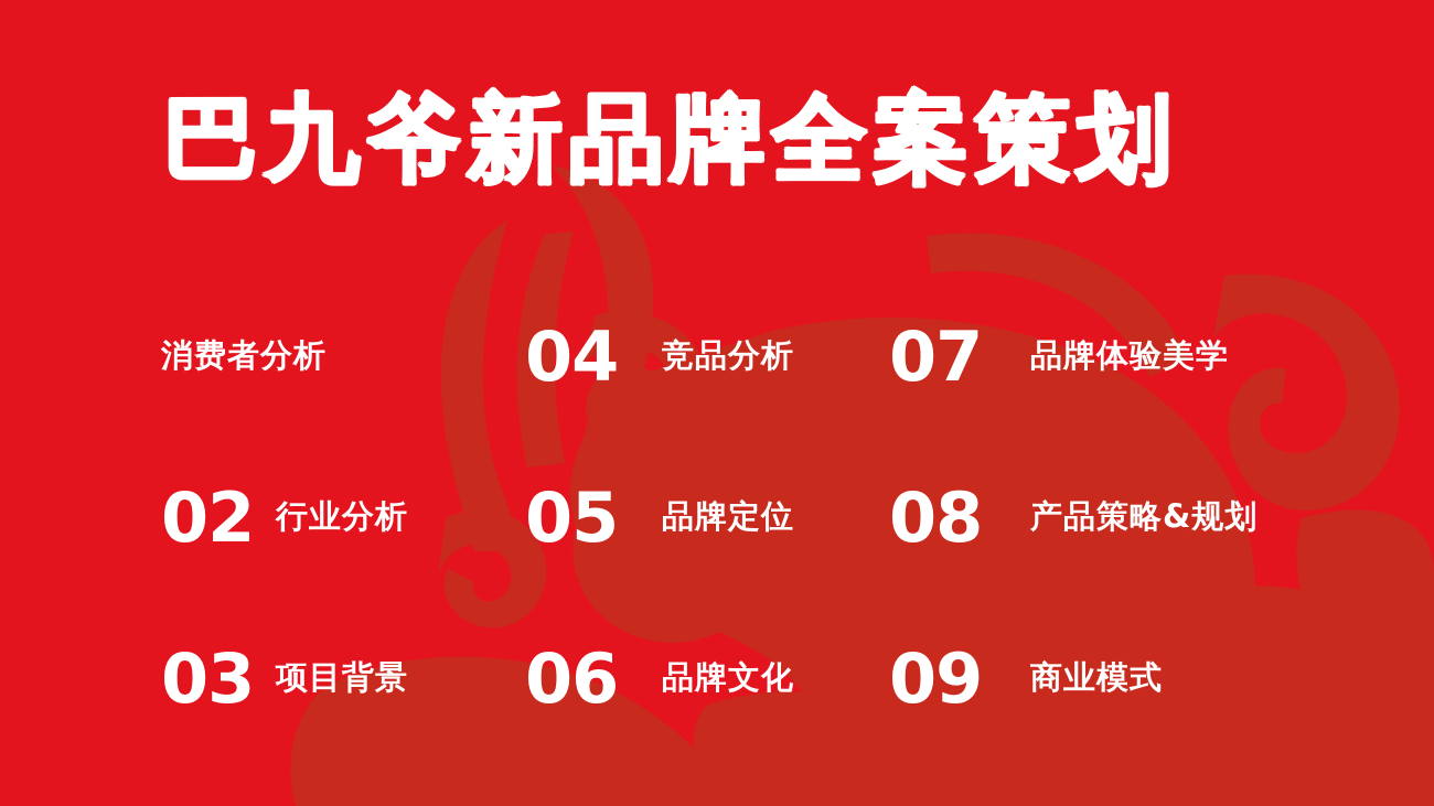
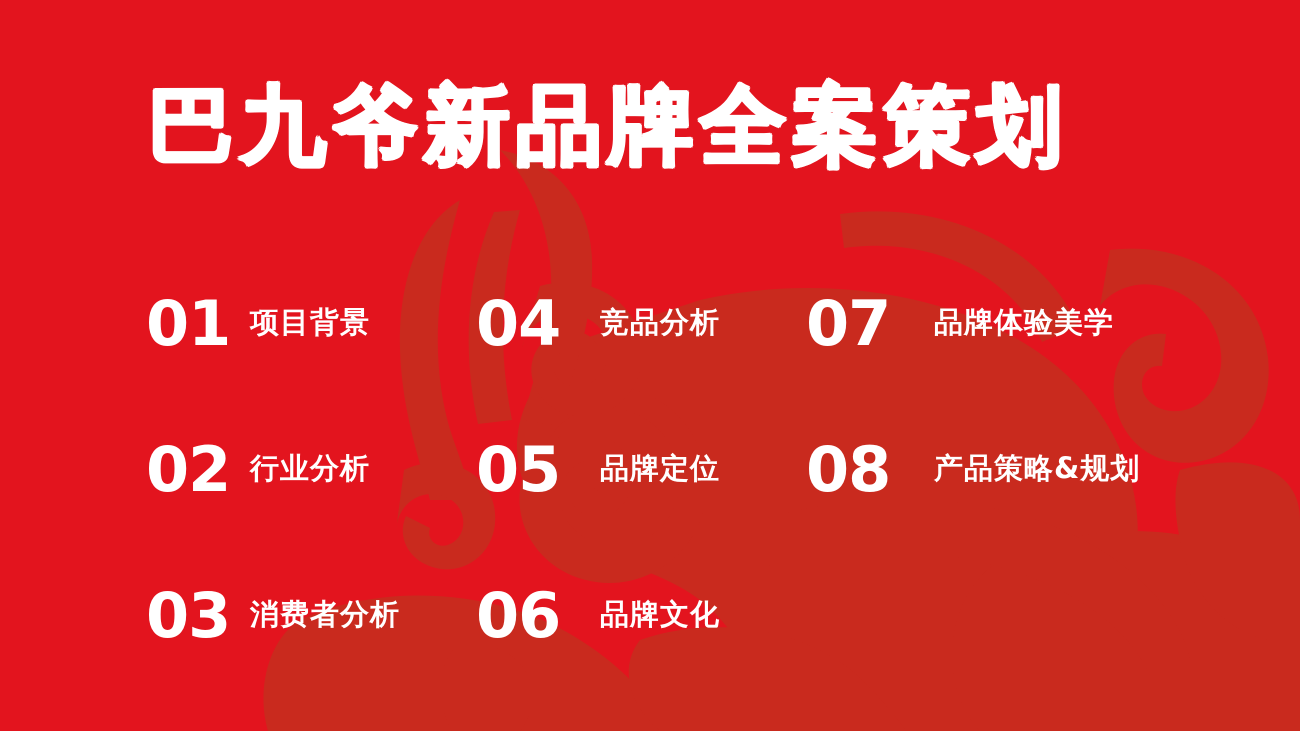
  巴九爷新品牌全案策划
+ 01
- 消费者分析
+ 项目背景
  02
  行业分析
  03
- 项目背景
+ 消费者分析
  04
  竞品分析
  05
  品牌定位
  06
  品牌文化
  07
  品牌体验美学
  08
  产品策略&规划
- 09
- 商业模式
